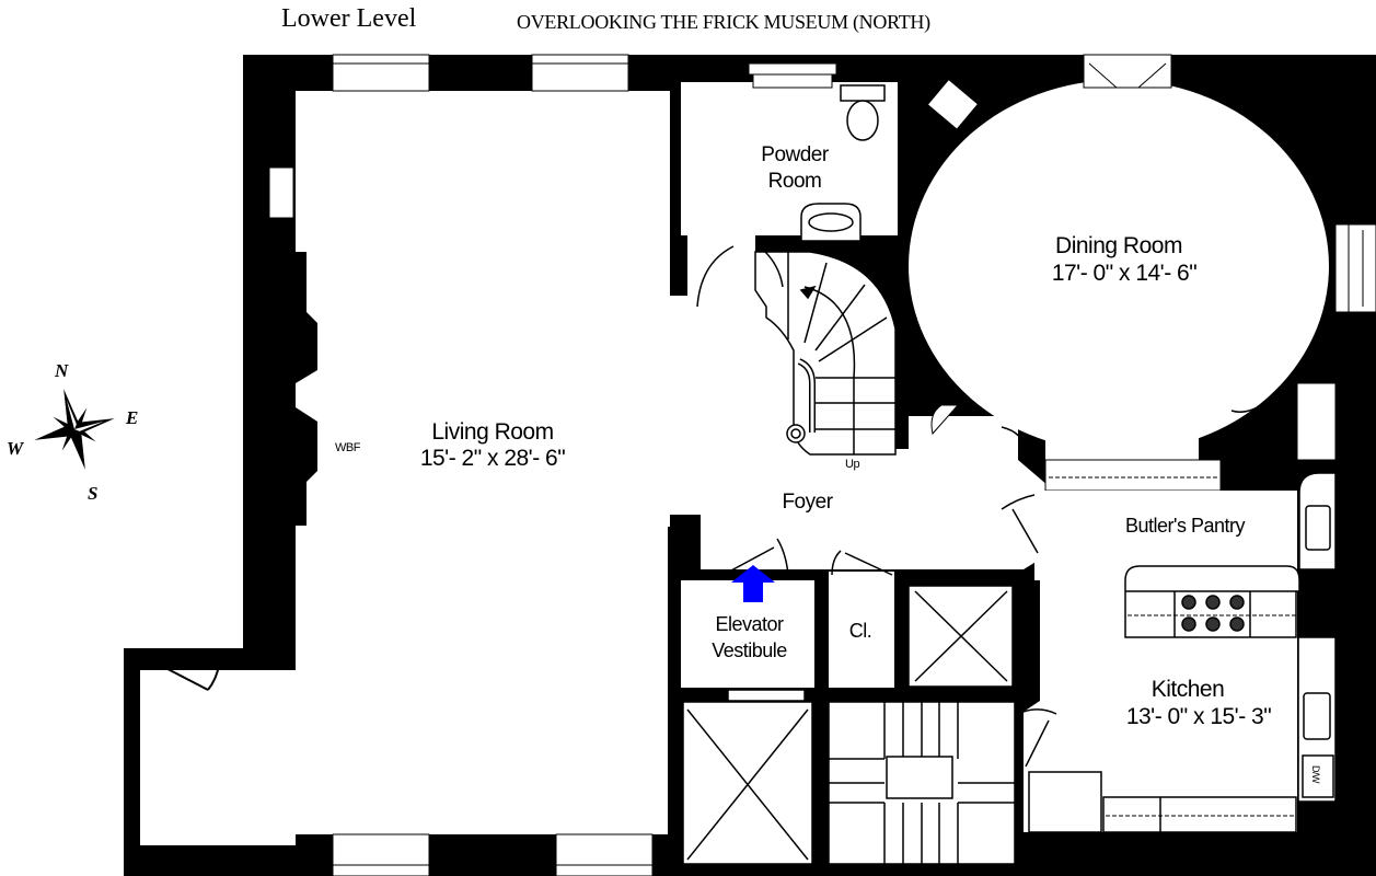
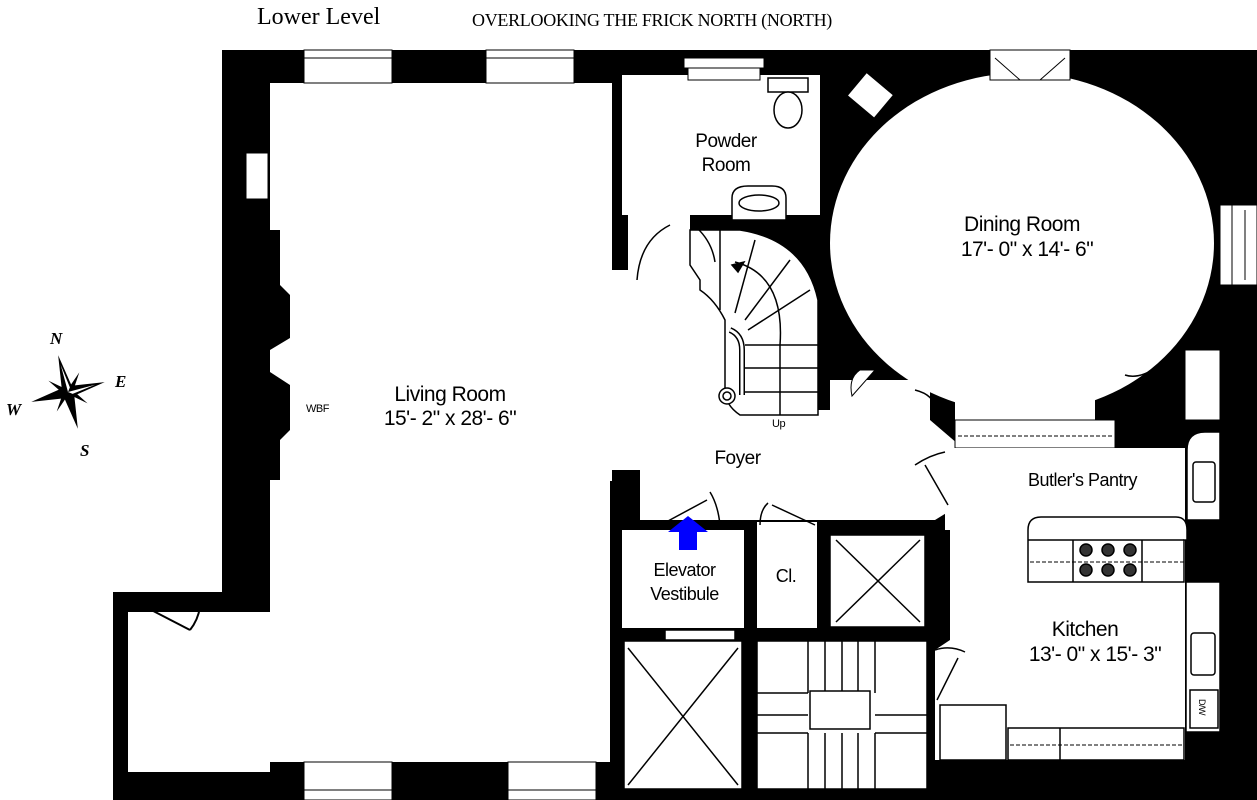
  Lower Level
- OVERLOOKING THE FRICK MUSEUM (NORTH)
+ OVERLOOKING THE FRICK NORTH (NORTH)
  N
  S
  E
  W
  Living Room
  15'- 2" x 28'- 6"
  WBF
  Powder
  Room
  Dining Room
  17'- 0" x 14'- 6"
  Foyer
  Up
  Butler's Pantry
  Kitchen
  13'- 0" x 15'- 3"
  Elevator
  Vestibule
  Cl.
